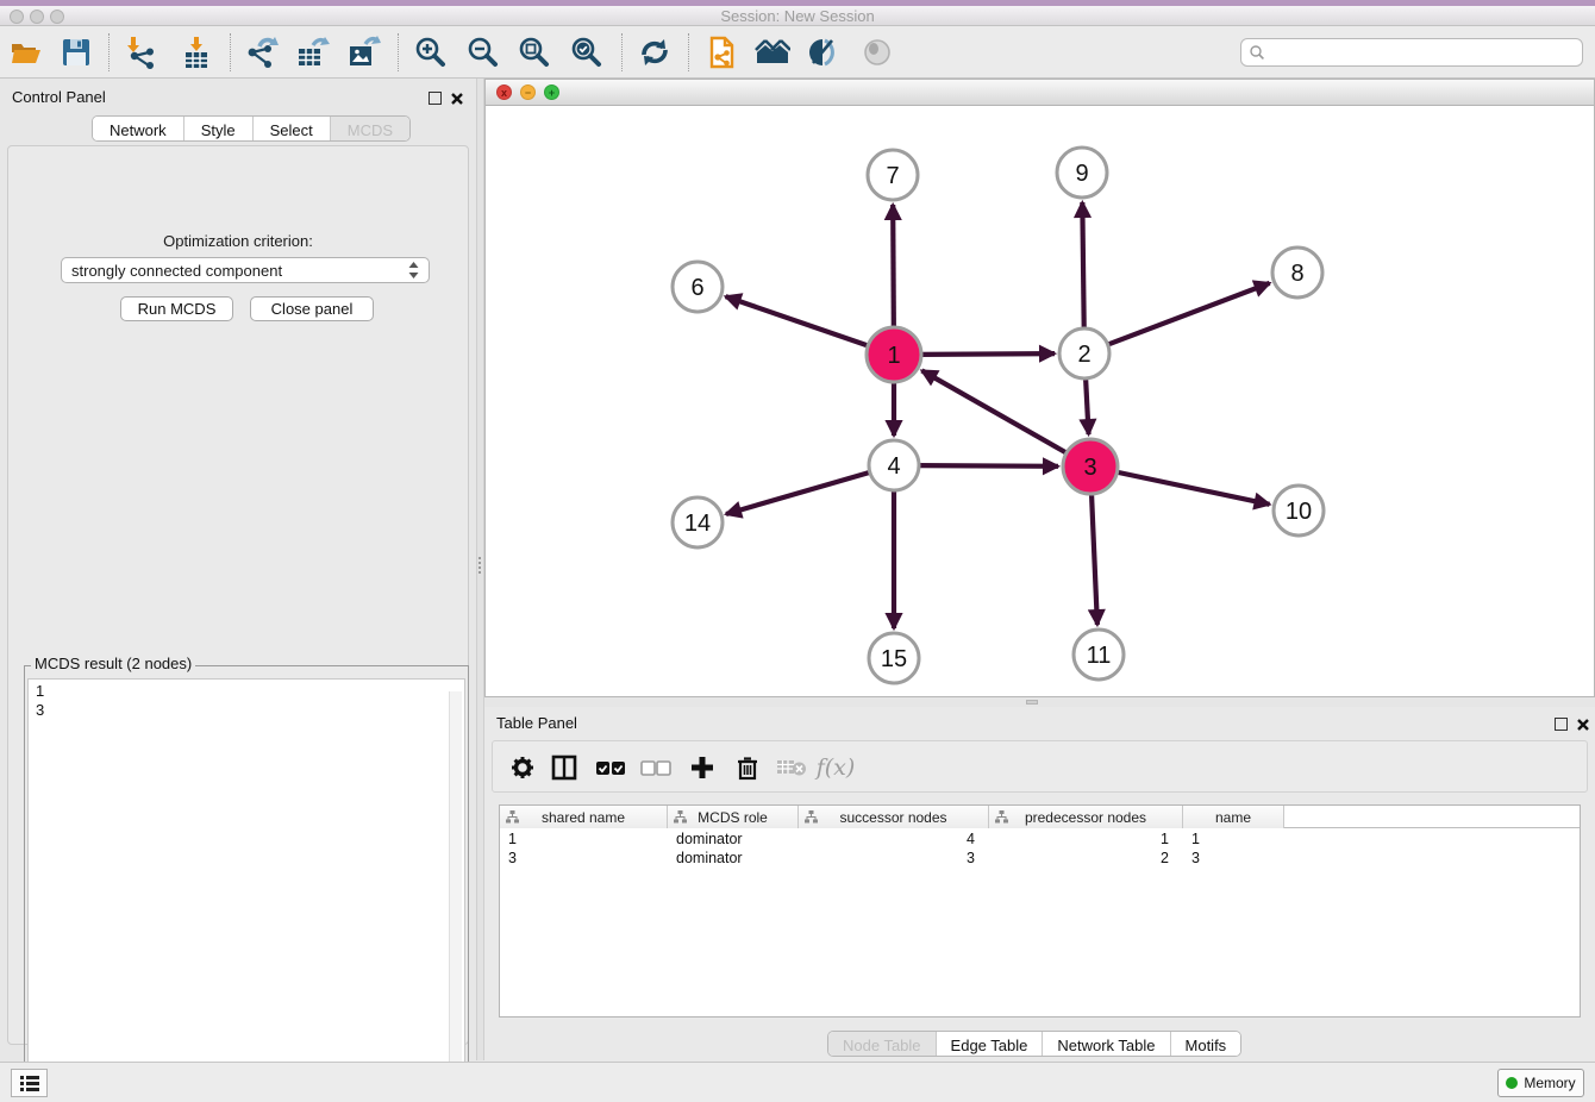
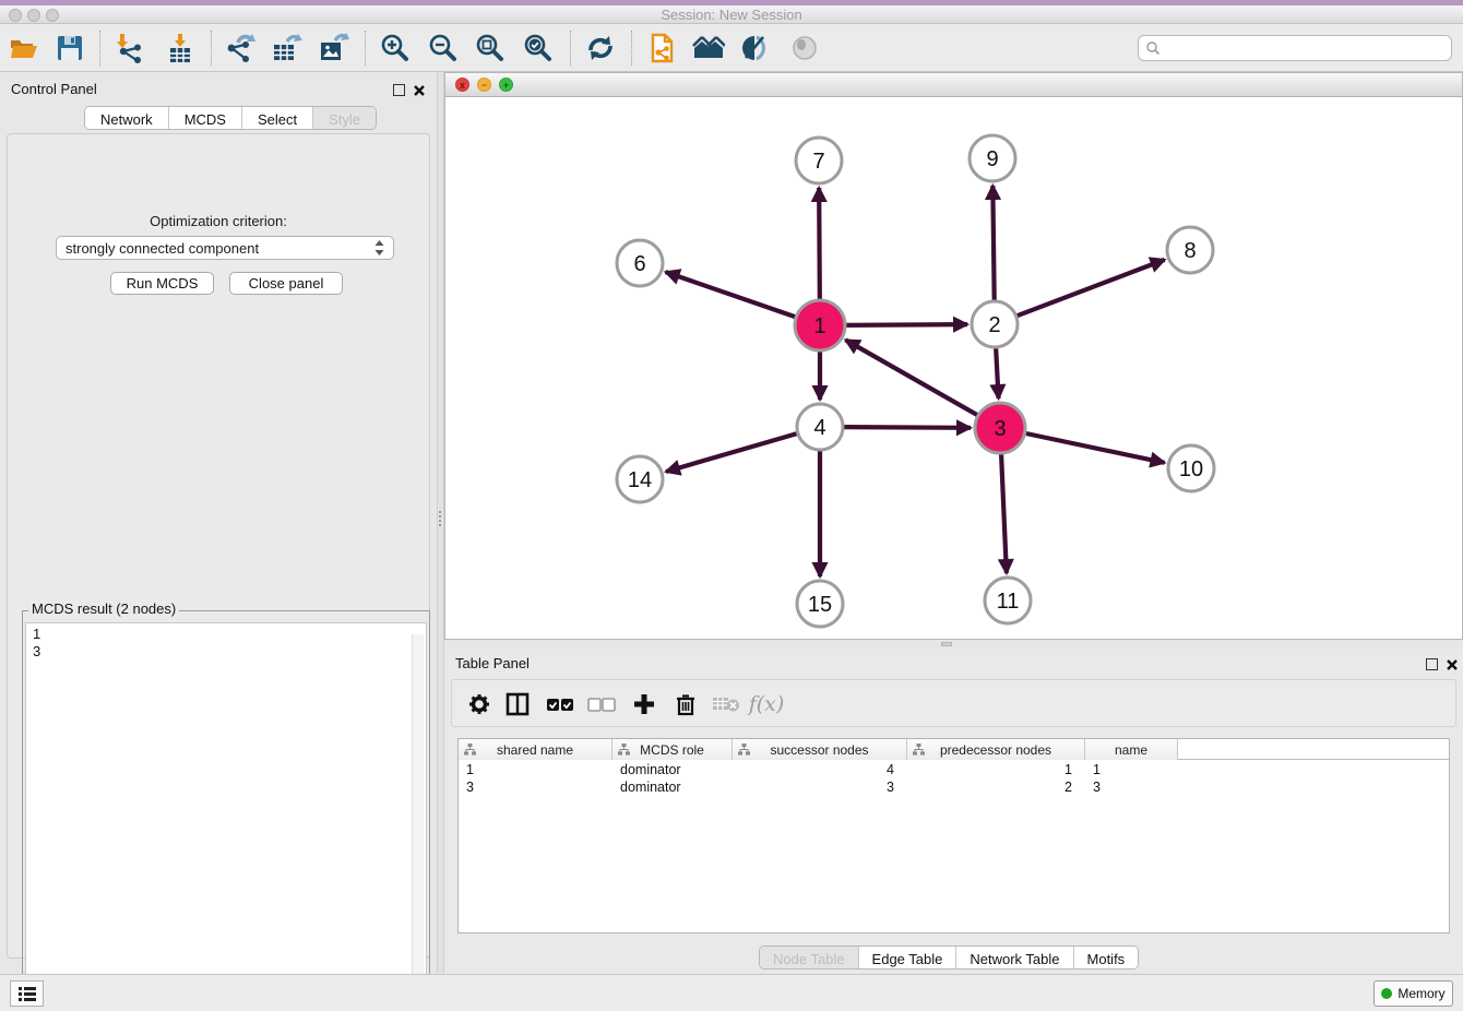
  Session: New Session
  Control Panel
  Network
- Style
+ MCDS
  Select
- MCDS
+ Style
  Optimization criterion:
  strongly connected component
  Run MCDS
  Close panel
  MCDS result (2 nodes)
  1
  3
  x
  −
  +
  1
  2
  3
  4
  6
  7
  8
  9
  10
  11
  14
  15
  Table Panel
  f(x)
  shared name
  MCDS role
  successor nodes
  predecessor nodes
  name
  1
  dominator
  4
  1
  1
  3
  dominator
  3
  2
  3
  Node Table
  Edge Table
  Network Table
  Motifs
  Memory
